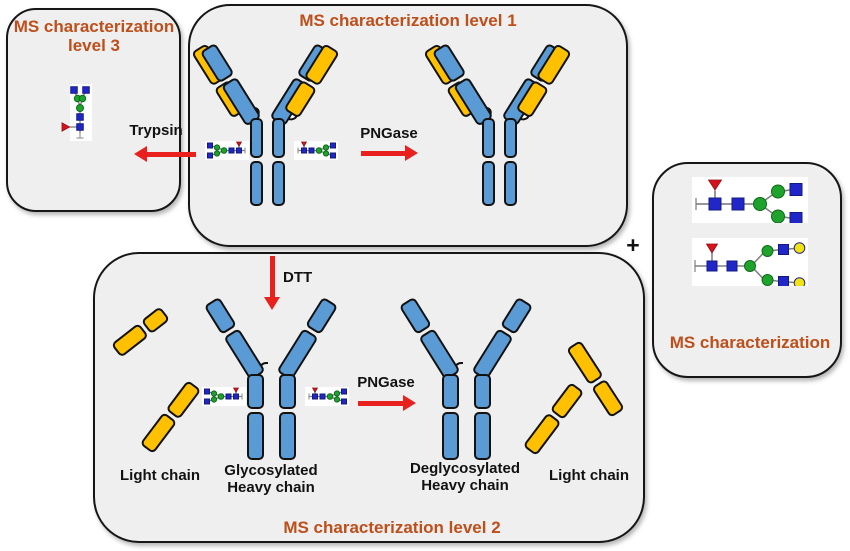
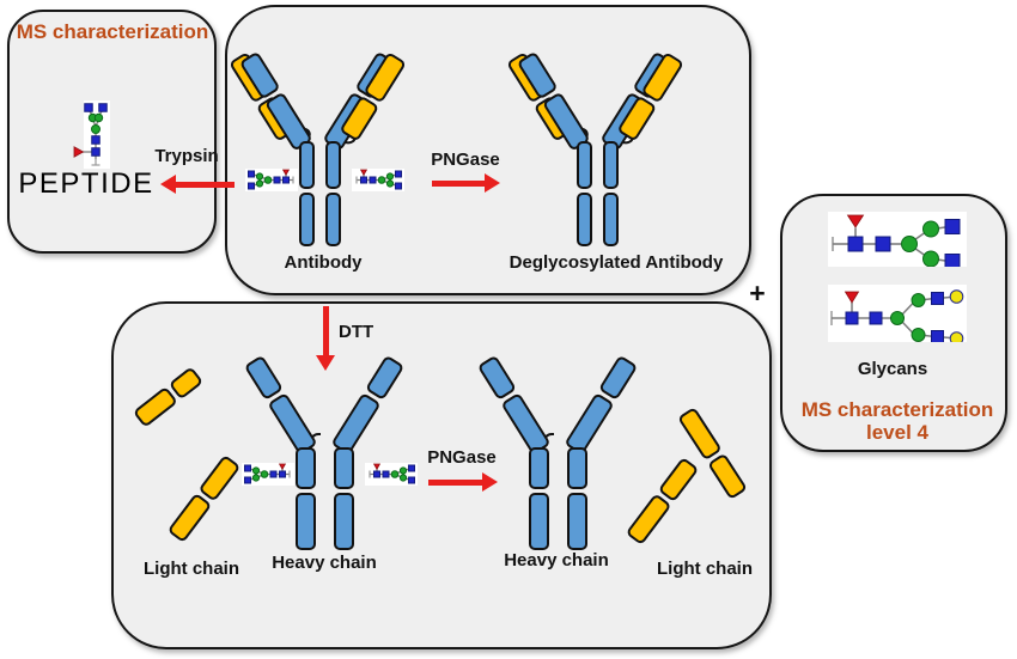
  MS characterization
- level 3
- MS characterization level 1
- MS characterization level 2
  MS characterization
+ level 4
+ PEPTIDE
+ Antibody
+ Deglycosylated Antibody
  Light chain
- Glycosylated
  Heavy chain
- Deglycosylated
  Heavy chain
  Light chain
+ Glycans
  +
  Trypsin
  PNGase
  DTT
  PNGase
